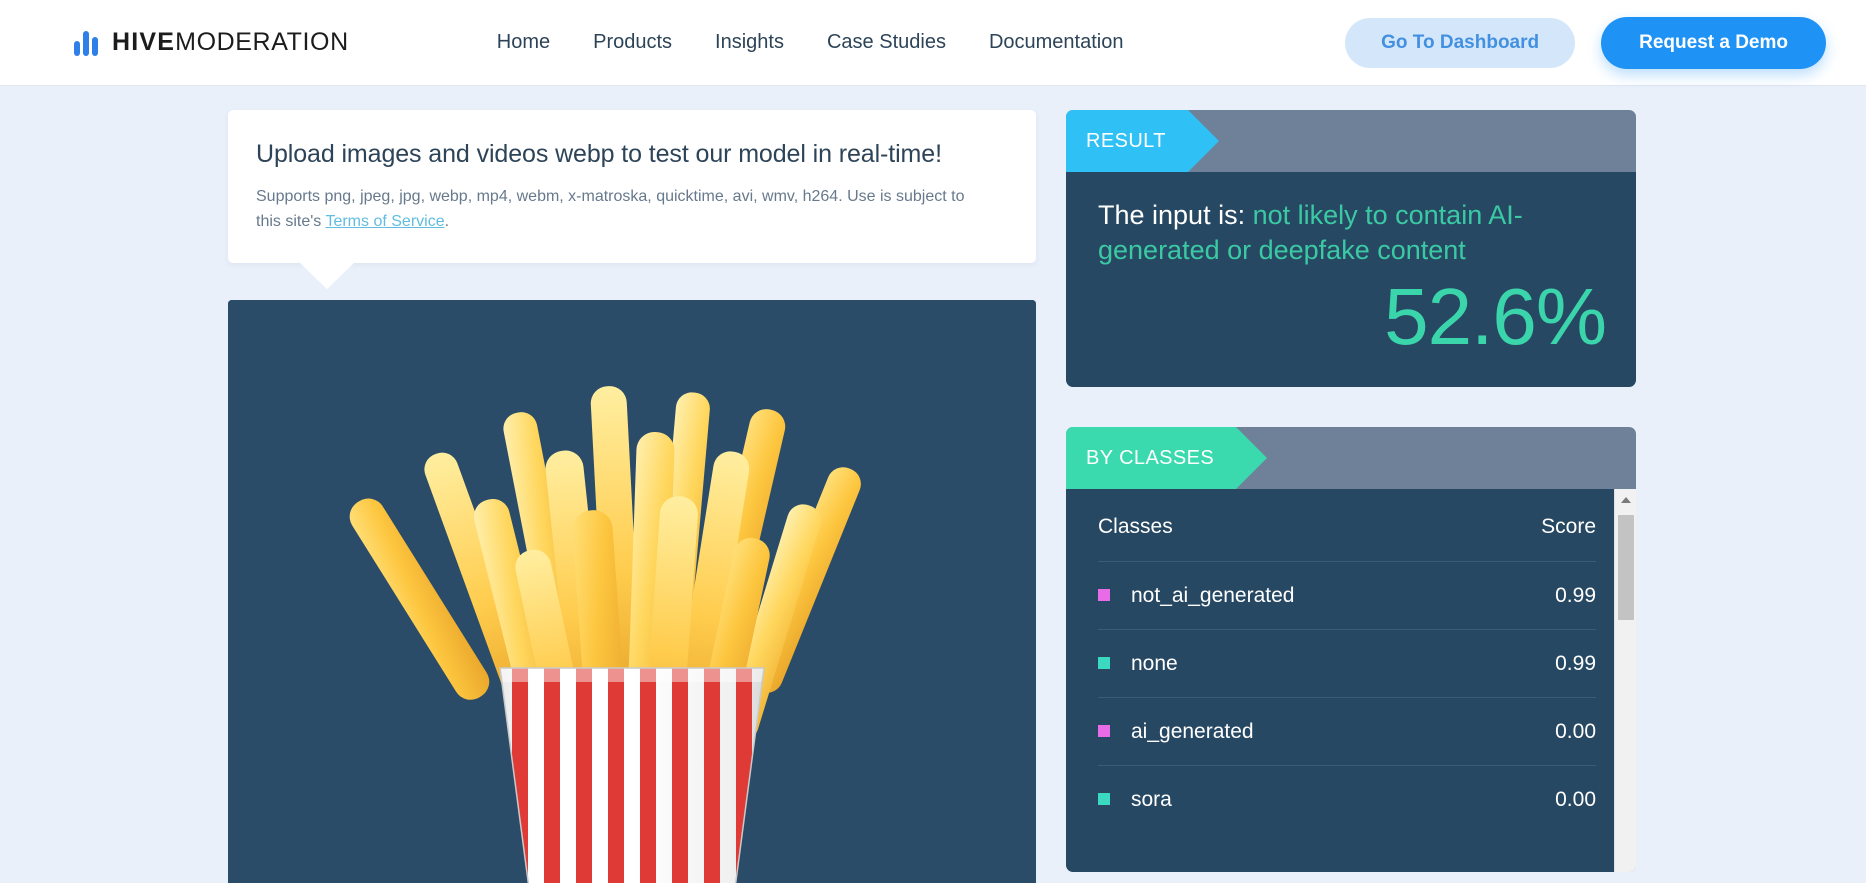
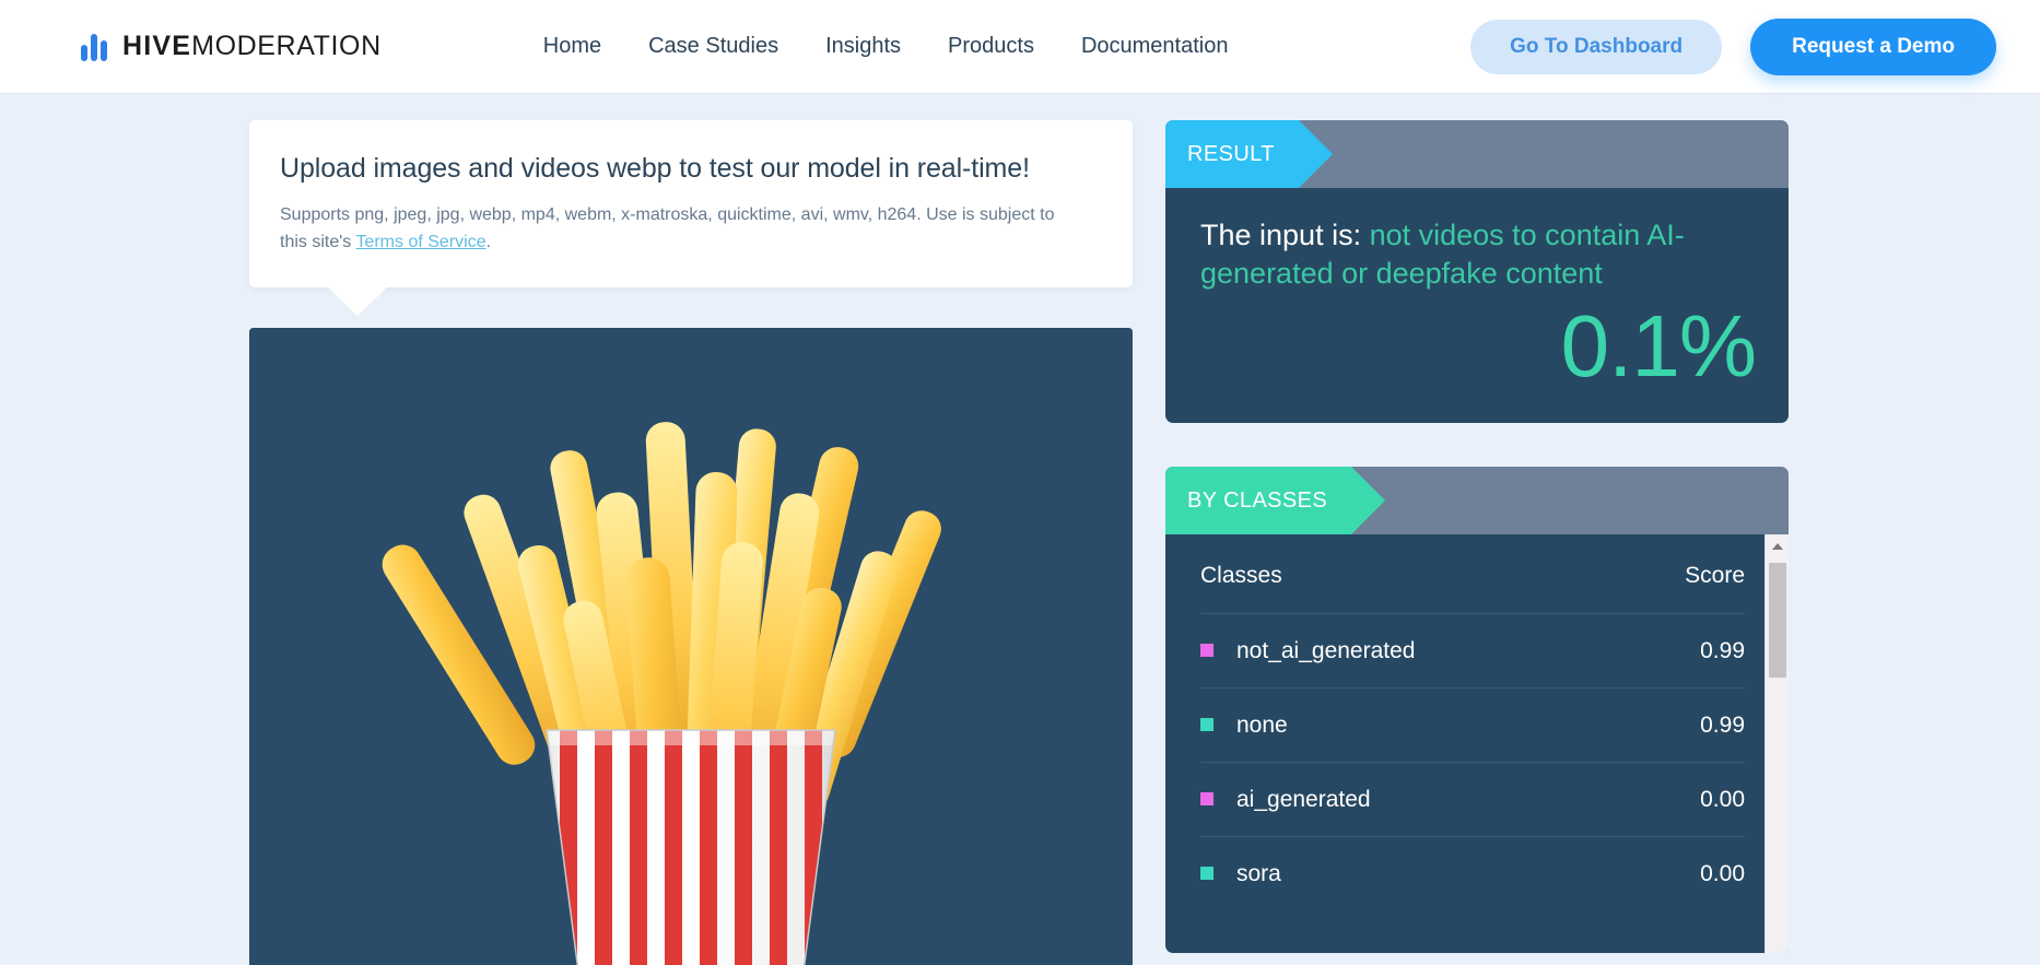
  HIVEMODERATION
  Home
- Products
+ Case Studies
  Insights
- Case Studies
+ Products
  Documentation
  Go To Dashboard
  Request a Demo
  Upload images and videos webp to test our model in real-time!
  Supports png, jpeg, jpg, webp, mp4, webm, x-matroska, quicktime, avi, wmv, h264. Use is subject to this site's Terms of Service.
  RESULT
- The input is: not likely to contain AI-generated or deepfake content
+ The input is: not videos to contain AI-generated or deepfake content
- 52.6%
+ 0.1%
  BY CLASSES
  Classes	Score
  not_ai_generated	0.99
  none	0.99
  ai_generated	0.00
  sora	0.00
